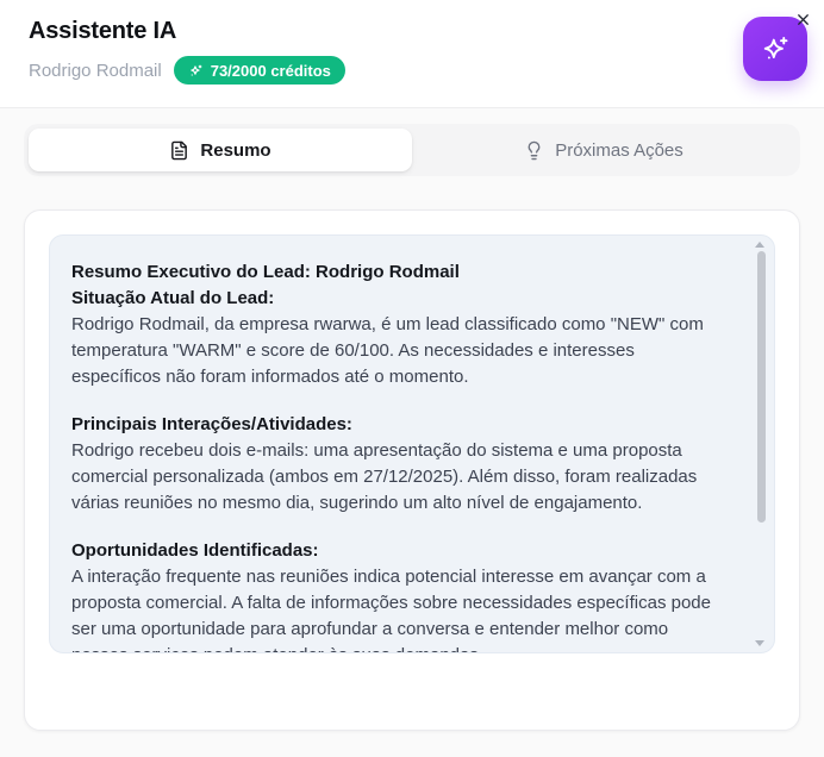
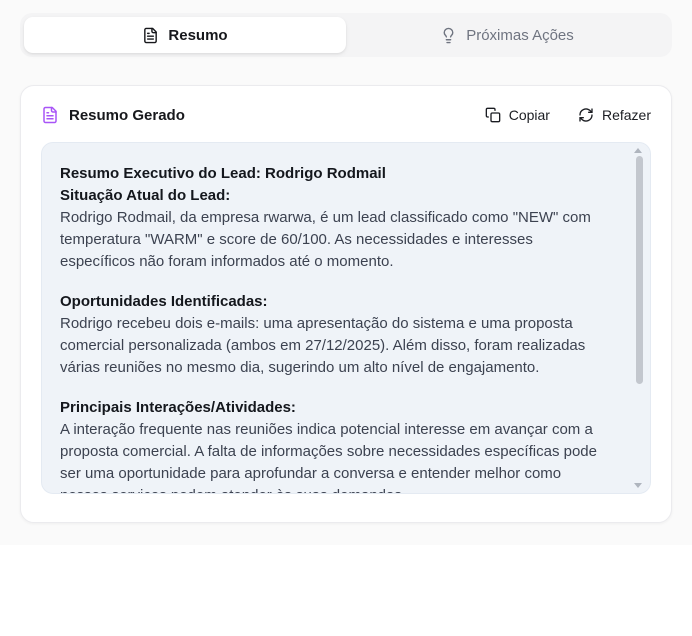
- Assistente IA
- Rodrigo Rodmail
- 73/2000 créditos
  Resumo
  Próximas Ações
+ Resumo Gerado
+ Copiar
+ Refazer
  Resumo Executivo do Lead: Rodrigo Rodmail
  Situação Atual do Lead:
  Rodrigo Rodmail, da empresa rwarwa, é um lead classificado como "NEW" com temperatura "WARM" e score de 60/100. As necessidades e interesses específicos não foram informados até o momento.
- Principais Interações/Atividades:
+ Oportunidades Identificadas:
  Rodrigo recebeu dois e-mails: uma apresentação do sistema e uma proposta comercial personalizada (ambos em 27/12/2025). Além disso, foram realizadas várias reuniões no mesmo dia, sugerindo um alto nível de engajamento.
- Oportunidades Identificadas:
+ Principais Interações/Atividades:
  A interação frequente nas reuniões indica potencial interesse em avançar com a proposta comercial. A falta de informações sobre necessidades específicas pode ser uma oportunidade para aprofundar a conversa e entender melhor como
